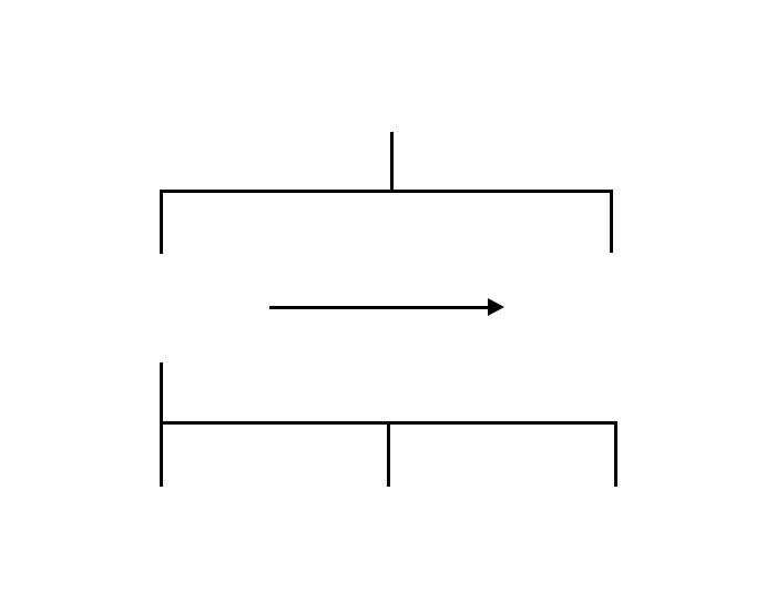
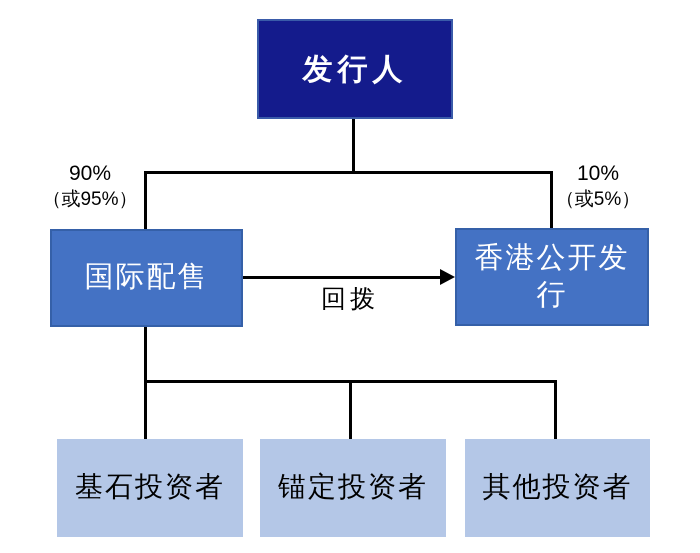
+ 发行人
+ 国际配售
+ 香港公开发行
+ 基石投资者
+ 锚定投资者
+ 其他投资者
+ 90%
+ （或95%）
+ 10%
+ （或5%）
+ 回拨
